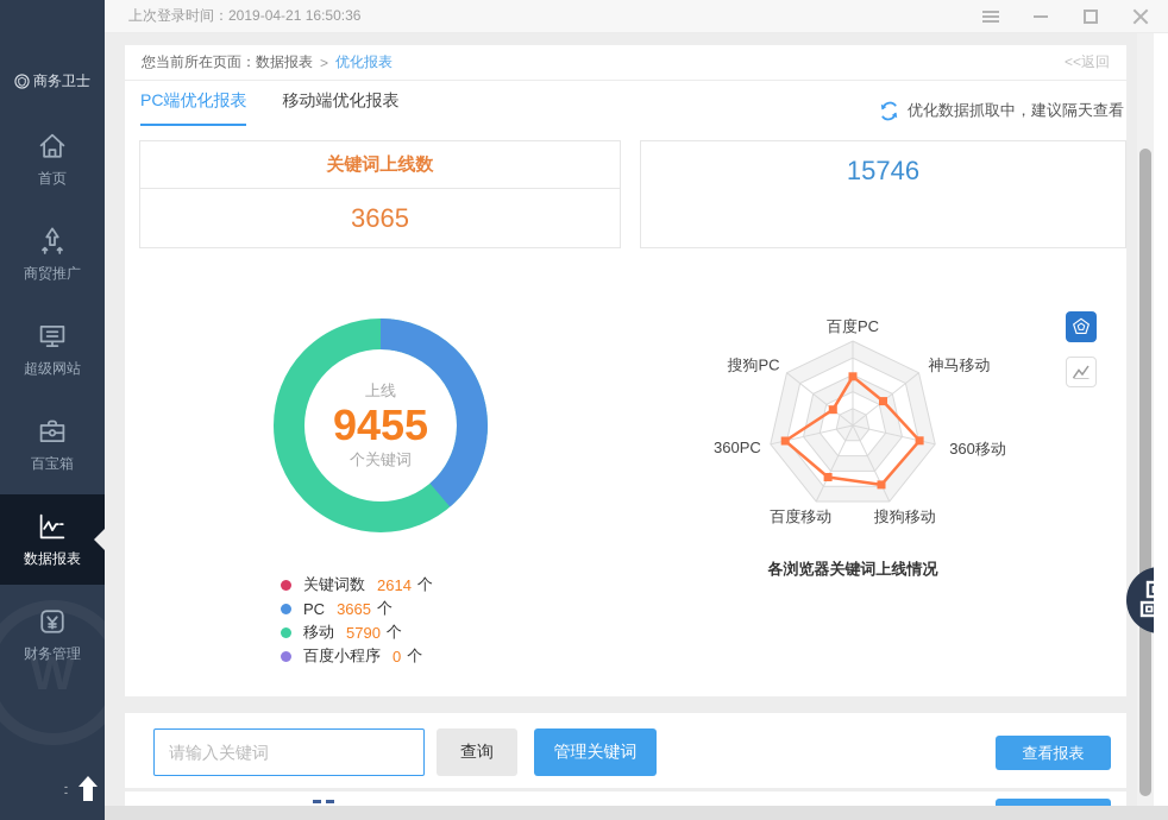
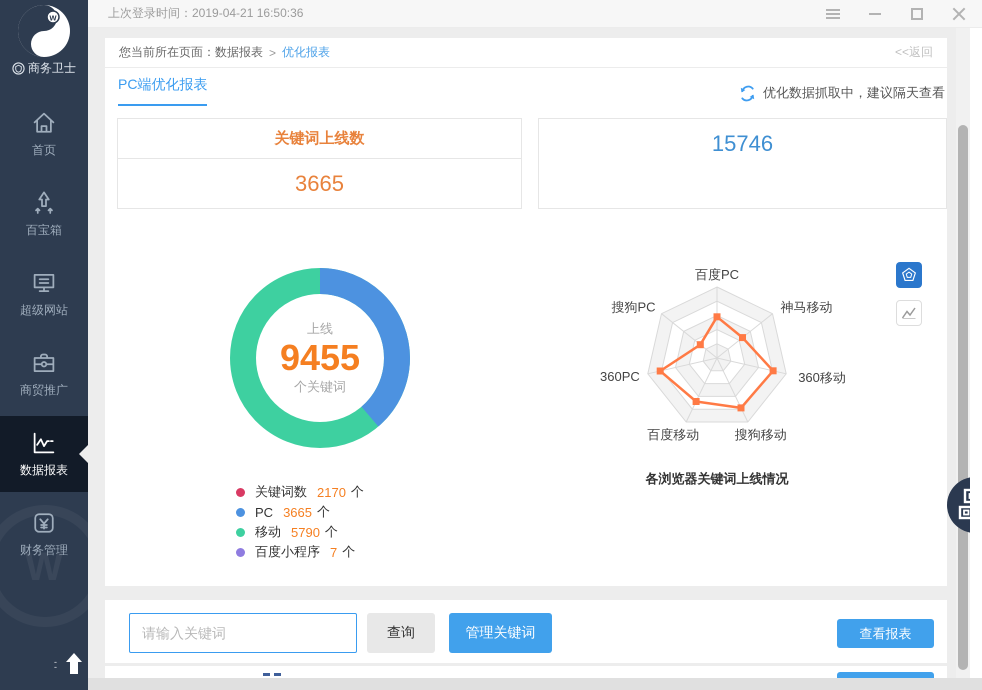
+ w
  商务卫士
  首页
- 商贸推广
+ 百宝箱
  超级网站
- 百宝箱
+ 商贸推广
  数据报表
  财务管理
  W
  -
  -
  上次登录时间：2019-04-21 16:50:36
  您当前所在页面：
  数据报表
  >
  优化报表
  <<返回
  PC端优化报表
- 移动端优化报表
  优化数据抓取中，建议隔天查看
  关键词上线数
  3665
  15746
  上线
  9455
  个关键词
  关键词数
- 2614
+ 2170
  个
  PC
  3665
  个
  移动
  5790
  个
  百度小程序
- 0
+ 7
  个
  百度PC
  神马移动
  360移动
  搜狗移动
  百度移动
  360PC
  搜狗PC
  各浏览器关键词上线情况
  请输入关键词
  查询
  管理关键词
  查看报表
